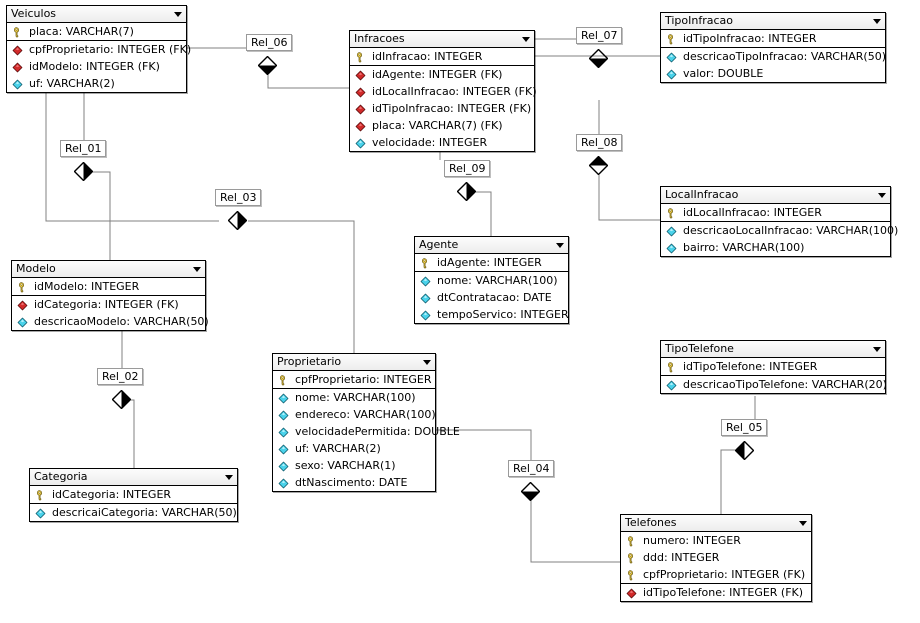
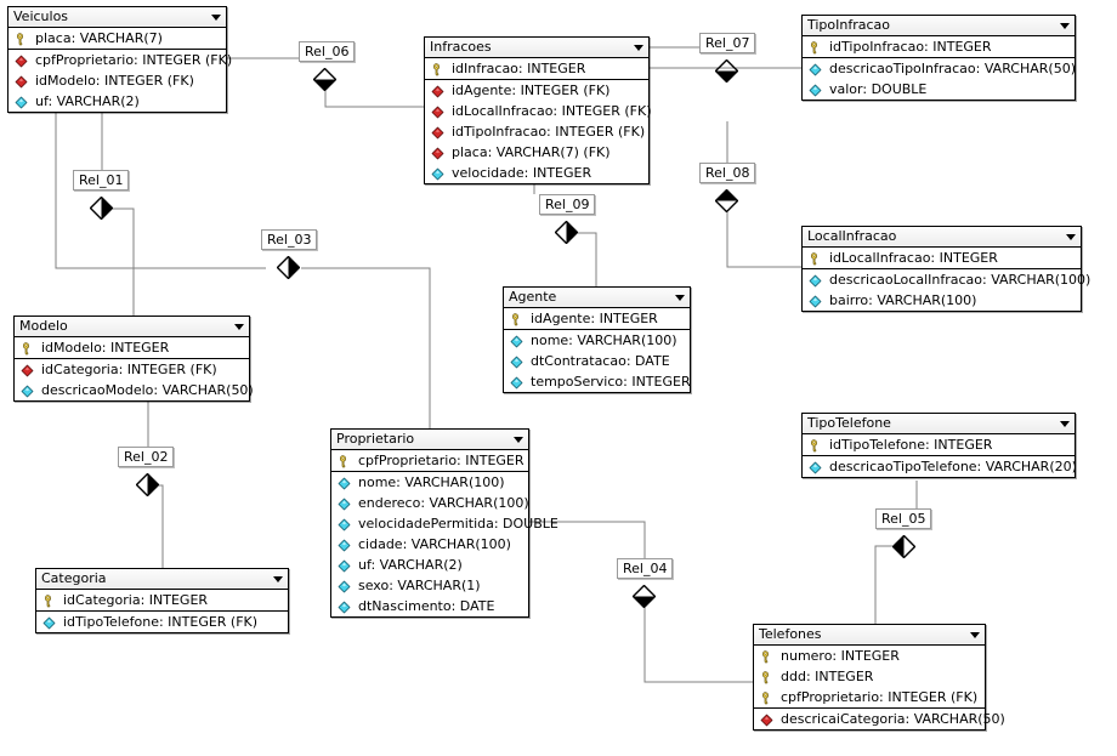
  Veiculos
  placa: VARCHAR(7)
  cpfProprietario: INTEGER (FK)
  idModelo: INTEGER (FK)
  uf: VARCHAR(2)
  Infracoes
  idInfracao: INTEGER
  idAgente: INTEGER (FK)
  idLocalInfracao: INTEGER (FK)
  idTipoInfracao: INTEGER (FK)
  placa: VARCHAR(7) (FK)
  velocidade: INTEGER
  TipoInfracao
  idTipoInfracao: INTEGER
  descricaoTipoInfracao: VARCHAR(50)
  valor: DOUBLE
  LocalInfracao
  idLocalInfracao: INTEGER
  descricaoLocalInfracao: VARCHAR(100)
  bairro: VARCHAR(100)
  Agente
  idAgente: INTEGER
  nome: VARCHAR(100)
  dtContratacao: DATE
  tempoServico: INTEGER
  Modelo
  idModelo: INTEGER
  idCategoria: INTEGER (FK)
  descricaoModelo: VARCHAR(50)
  Categoria
  idCategoria: INTEGER
- descricaiCategoria: VARCHAR(50)
+ idTipoTelefone: INTEGER (FK)
  Proprietario
  cpfProprietario: INTEGER
  nome: VARCHAR(100)
  endereco: VARCHAR(100)
  velocidadePermitida: DOUBLE
+ cidade: VARCHAR(100)
  uf: VARCHAR(2)
  sexo: VARCHAR(1)
  dtNascimento: DATE
  TipoTelefone
  idTipoTelefone: INTEGER
  descricaoTipoTelefone: VARCHAR(20)
  Telefones
  numero: INTEGER
  ddd: INTEGER
  cpfProprietario: INTEGER (FK)
- idTipoTelefone: INTEGER (FK)
+ descricaiCategoria: VARCHAR(50)
  Rel_01
  Rel_02
  Rel_03
  Rel_04
  Rel_05
  Rel_06
  Rel_07
  Rel_08
  Rel_09
